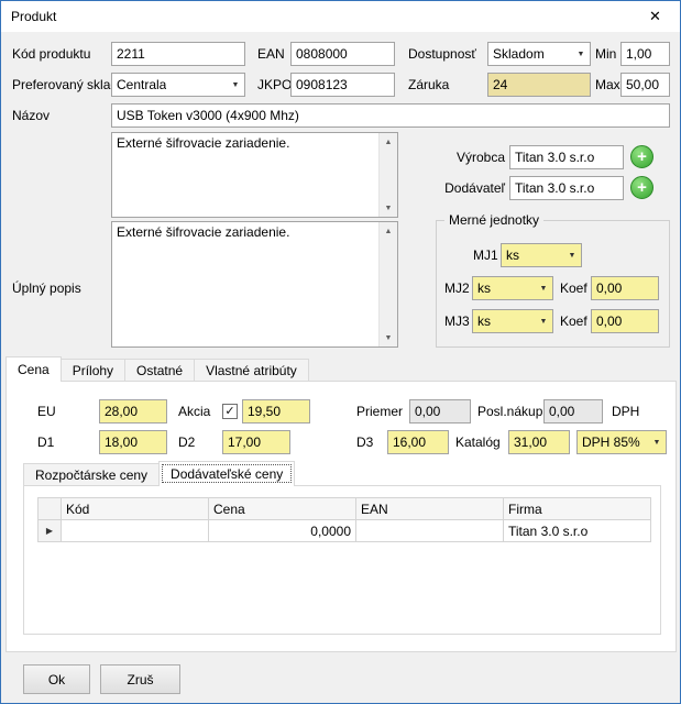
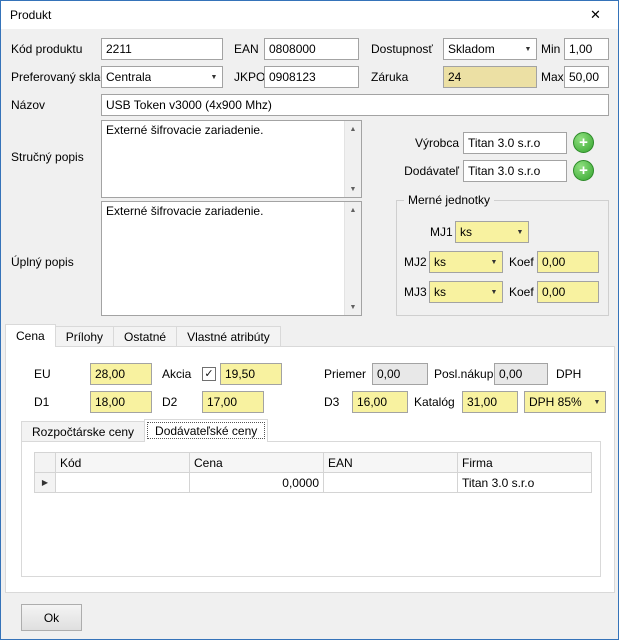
  Produkt
  ✕
  Kód produktu
  2211
  EAN
  0808000
  Dostupnosť
  Skladom
  Min
  1,00
  Preferovaný skla
  Centrala
  JKPO
  0908123
  Záruka
  24
  Max
  50,00
  Názov
  USB Token v3000 (4x900 Mhz)
+ Stručný popis
  Externé šifrovacie zariadenie.
  Výrobca
  Titan 3.0 s.r.o
  +
  Dodávateľ
  Titan 3.0 s.r.o
  +
  Úplný popis
  Externé šifrovacie zariadenie.
  Merné jednotky
  MJ1
  ks
  MJ2
  ks
  Koef
  0,00
  MJ3
  ks
  Koef
  0,00
  Cena
  Prílohy
  Ostatné
  Vlastné atribúty
  EU
  28,00
  Akcia
  ✓
  19,50
  Priemer
  0,00
  Posl.nákup
  0,00
  DPH
  D1
  18,00
  D2
  17,00
  D3
  16,00
  Katalóg
  31,00
  DPH 85%
  Rozpočtárske ceny
  Dodávateľské ceny
  	Kód	Cena	EAN	Firma
  ▶		0,0000		Titan 3.0 s.r.o
  Ok
- Zruš
